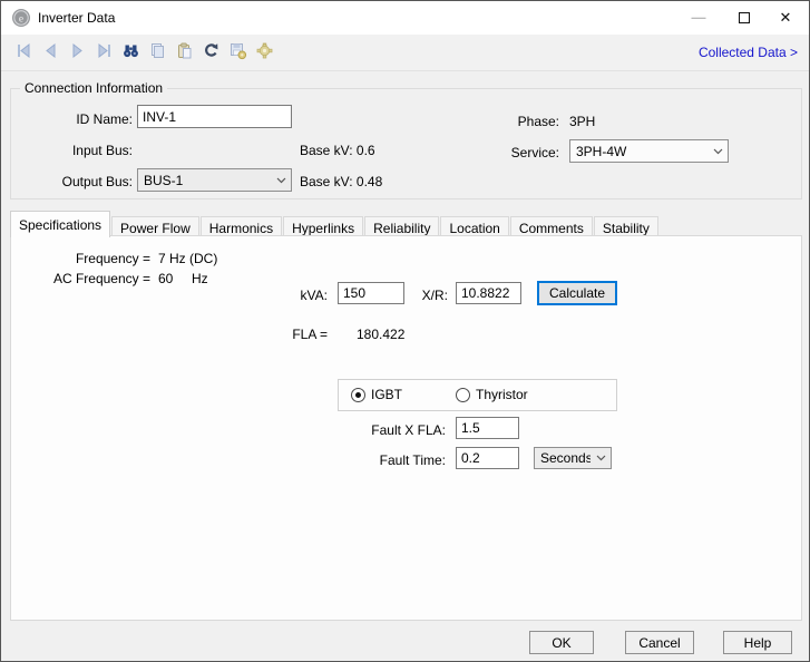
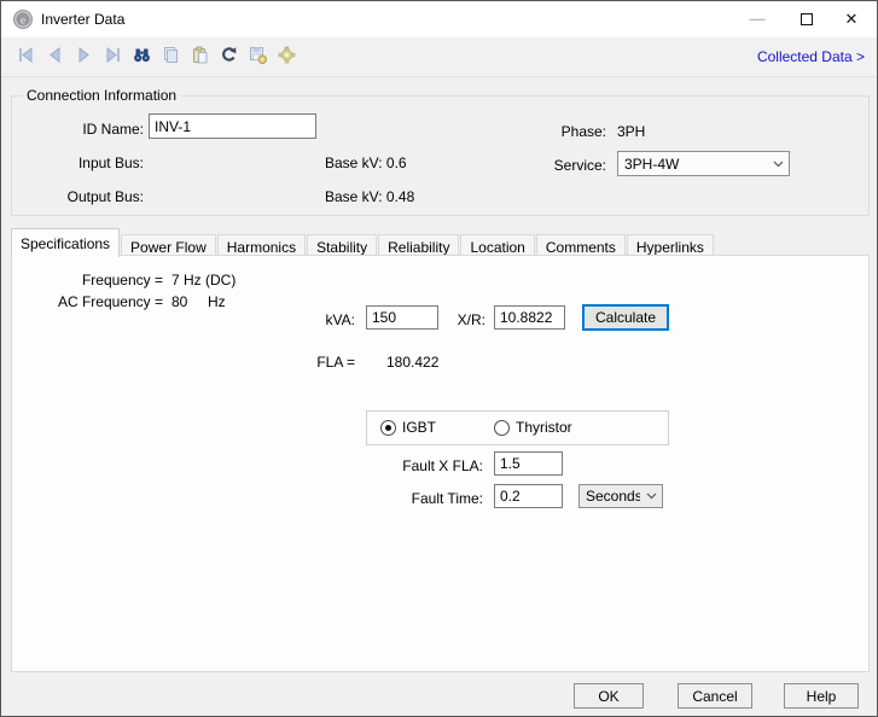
  e
  Inverter Data
  —
  ✕
  Collected Data >
  Connection Information
  ID Name:
  INV-1
  Input Bus:
  Base kV: 0.6
  Output Bus:
- BUS-1
  Base kV: 0.48
  Phase:
  3PH
  Service:
  3PH-4W
  Specifications
  Power Flow
  Harmonics
- Hyperlinks
+ Stability
  Reliability
  Location
  Comments
- Stability
+ Hyperlinks
  Frequency =
  7 Hz (DC)
  AC Frequency =
- 60
+ 80
  Hz
  kVA:
  150
  X/R:
  10.8822
  Calculate
  FLA =
  180.422
  IGBT
  Thyristor
  Fault X FLA:
  1.5
  Fault Time:
  0.2
  Seconds
  OK
  Cancel
  Help
